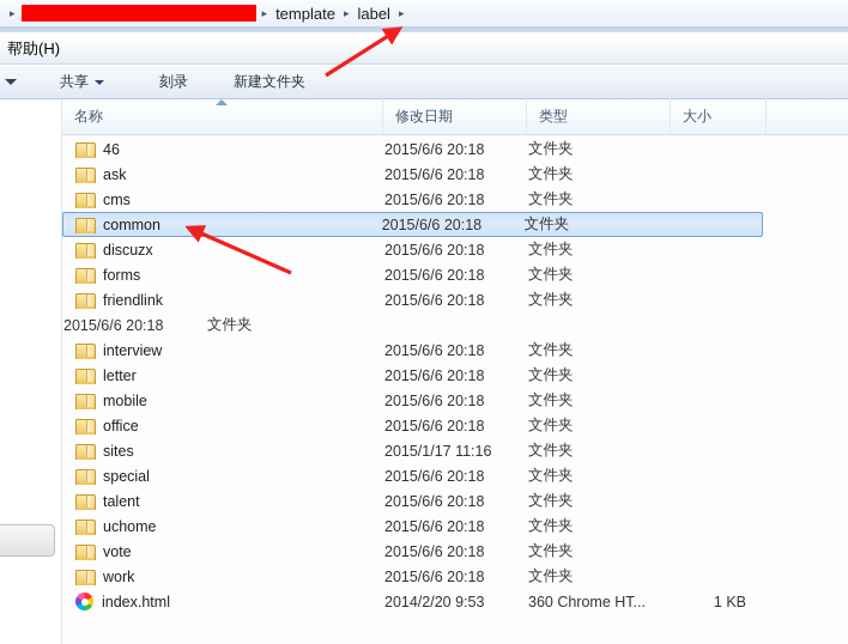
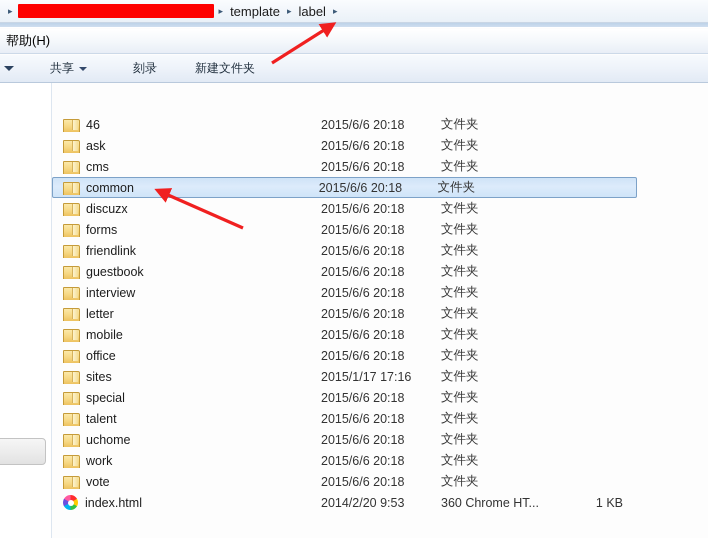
  ▸
  ▸
  template
  ▸
  label
  ▸
  帮助(H)
  共享
  刻录
  新建文件夹
- 名称
- 修改日期
- 类型
- 大小
  46
  2015/6/6 20:18
  文件夹
  ask
  2015/6/6 20:18
  文件夹
  cms
  2015/6/6 20:18
  文件夹
  common
  2015/6/6 20:18
  文件夹
  discuzx
  2015/6/6 20:18
  文件夹
  forms
  2015/6/6 20:18
  文件夹
  friendlink
  2015/6/6 20:18
  文件夹
+ guestbook
  2015/6/6 20:18
  文件夹
  interview
  2015/6/6 20:18
  文件夹
  letter
  2015/6/6 20:18
  文件夹
  mobile
  2015/6/6 20:18
  文件夹
  office
  2015/6/6 20:18
  文件夹
  sites
- 2015/1/17 11:16
+ 2015/1/17 17:16
  文件夹
  special
  2015/6/6 20:18
  文件夹
  talent
  2015/6/6 20:18
  文件夹
  uchome
  2015/6/6 20:18
  文件夹
- vote
+ work
  2015/6/6 20:18
  文件夹
- work
+ vote
  2015/6/6 20:18
  文件夹
  index.html
  2014/2/20 9:53
  360 Chrome HT...
  1 KB
